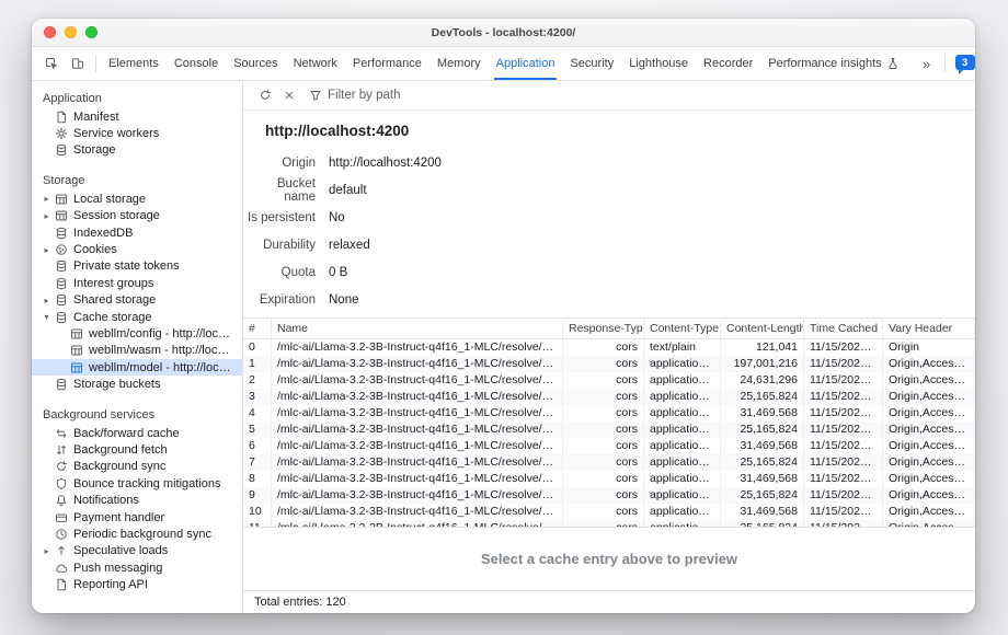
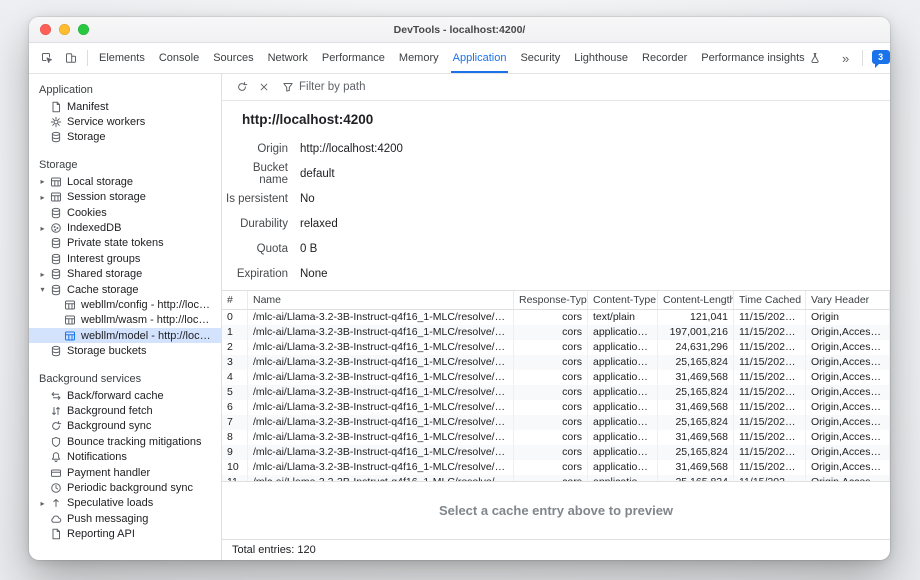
  DevTools - localhost:4200/
  Elements
  Console
  Sources
  Network
  Performance
  Memory
  Application
  Security
  Lighthouse
  Recorder
  Performance insights
  »
  3
  Application
  Manifest
  Service workers
  Storage
  Storage
  ▸
  Local storage
  ▸
  Session storage
- IndexedDB
+ Cookies
  ▸
- Cookies
+ IndexedDB
  Private state tokens
  Interest groups
  ▸
  Shared storage
  ▾
  Cache storage
  webllm/config - http://loc…
  webllm/wasm - http://loca…
  webllm/model - http://loc…
  Storage buckets
  Background services
  Back/forward cache
  Background fetch
  Background sync
  Bounce tracking mitigations
  Notifications
  Payment handler
  Periodic background sync
  ▸
  Speculative loads
  Push messaging
  Reporting API
  Filter by path
  http://localhost:4200
  Origin
  http://localhost:4200
  Bucket name
  default
  Is persistent
  No
  Durability
  relaxed
  Quota
  0 B
  Expiration
  None
  #
  Name
  Response-Typ
  Content-Type
  Content-Length
  Time Cached
  Vary Header
  0
  /mlc-ai/Llama-3.2-3B-Instruct-q4f16_1-MLC/resolve/mai
  cors
  text/plain
  121,041
  11/15/2024, 10
  Origin
  1
  /mlc-ai/Llama-3.2-3B-Instruct-q4f16_1-MLC/resolve/mai
  cors
  application/oc
  197,001,216
  11/15/2024, 10
  Origin,Access…
  2
  /mlc-ai/Llama-3.2-3B-Instruct-q4f16_1-MLC/resolve/mai
  cors
  application/oc
  24,631,296
  11/15/2024, 10
  Origin,Access…
  3
  /mlc-ai/Llama-3.2-3B-Instruct-q4f16_1-MLC/resolve/mai
  cors
  application/oc
  25,165,824
  11/15/2024, 10
  Origin,Access…
  4
  /mlc-ai/Llama-3.2-3B-Instruct-q4f16_1-MLC/resolve/mai
  cors
  application/oc
  31,469,568
  11/15/2024, 10
  Origin,Access…
  5
  /mlc-ai/Llama-3.2-3B-Instruct-q4f16_1-MLC/resolve/mai
  cors
  application/oc
  25,165,824
  11/15/2024, 10
  Origin,Access…
  6
  /mlc-ai/Llama-3.2-3B-Instruct-q4f16_1-MLC/resolve/mai
  cors
  application/oc
  31,469,568
  11/15/2024, 10
  Origin,Access…
  7
  /mlc-ai/Llama-3.2-3B-Instruct-q4f16_1-MLC/resolve/mai
  cors
  application/oc
  25,165,824
  11/15/2024, 10
  Origin,Access…
  8
  /mlc-ai/Llama-3.2-3B-Instruct-q4f16_1-MLC/resolve/mai
  cors
  application/oc
  31,469,568
  11/15/2024, 10
  Origin,Access…
  9
  /mlc-ai/Llama-3.2-3B-Instruct-q4f16_1-MLC/resolve/mai
  cors
  application/oc
  25,165,824
  11/15/2024, 10
  Origin,Access…
  10
  /mlc-ai/Llama-3.2-3B-Instruct-q4f16_1-MLC/resolve/mai
  cors
  application/oc
  31,469,568
  11/15/2024, 10
  Origin,Access…
  Select a cache entry above to preview
  Total entries: 120
